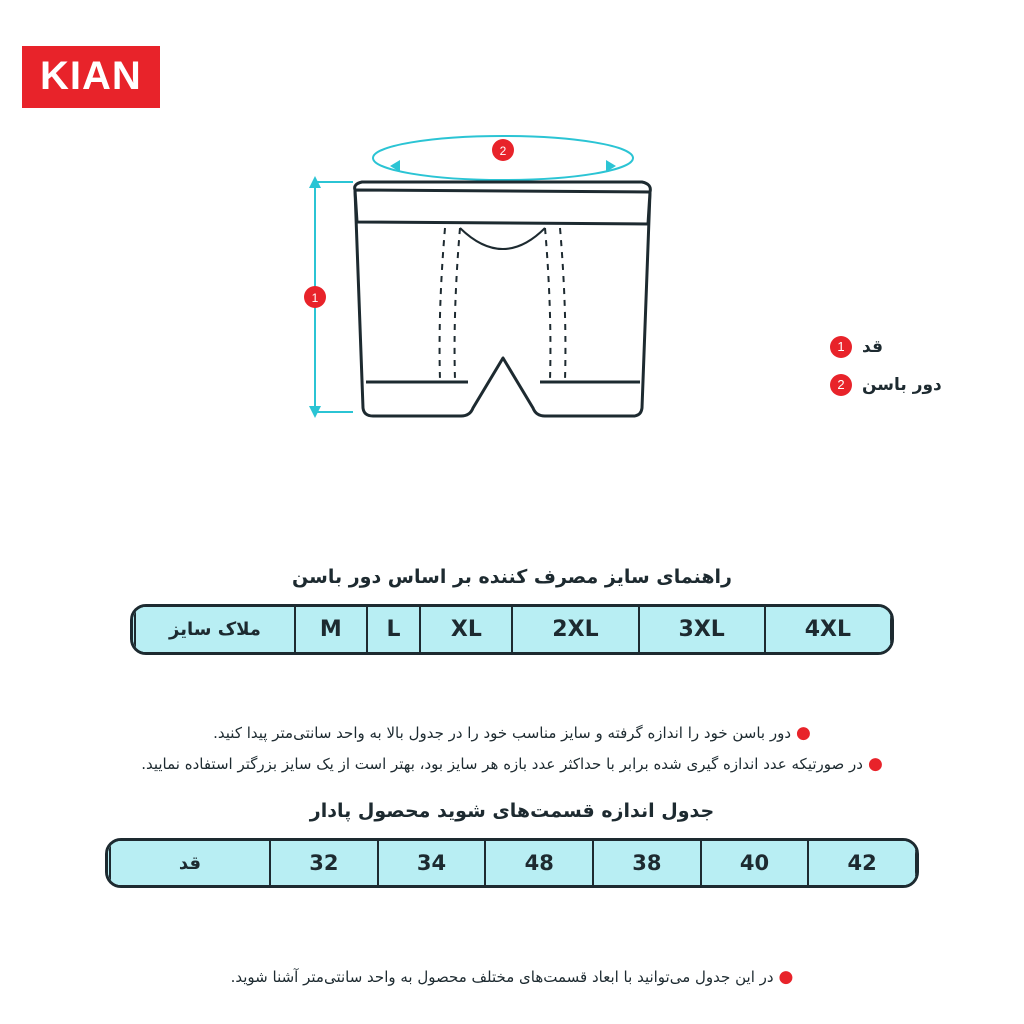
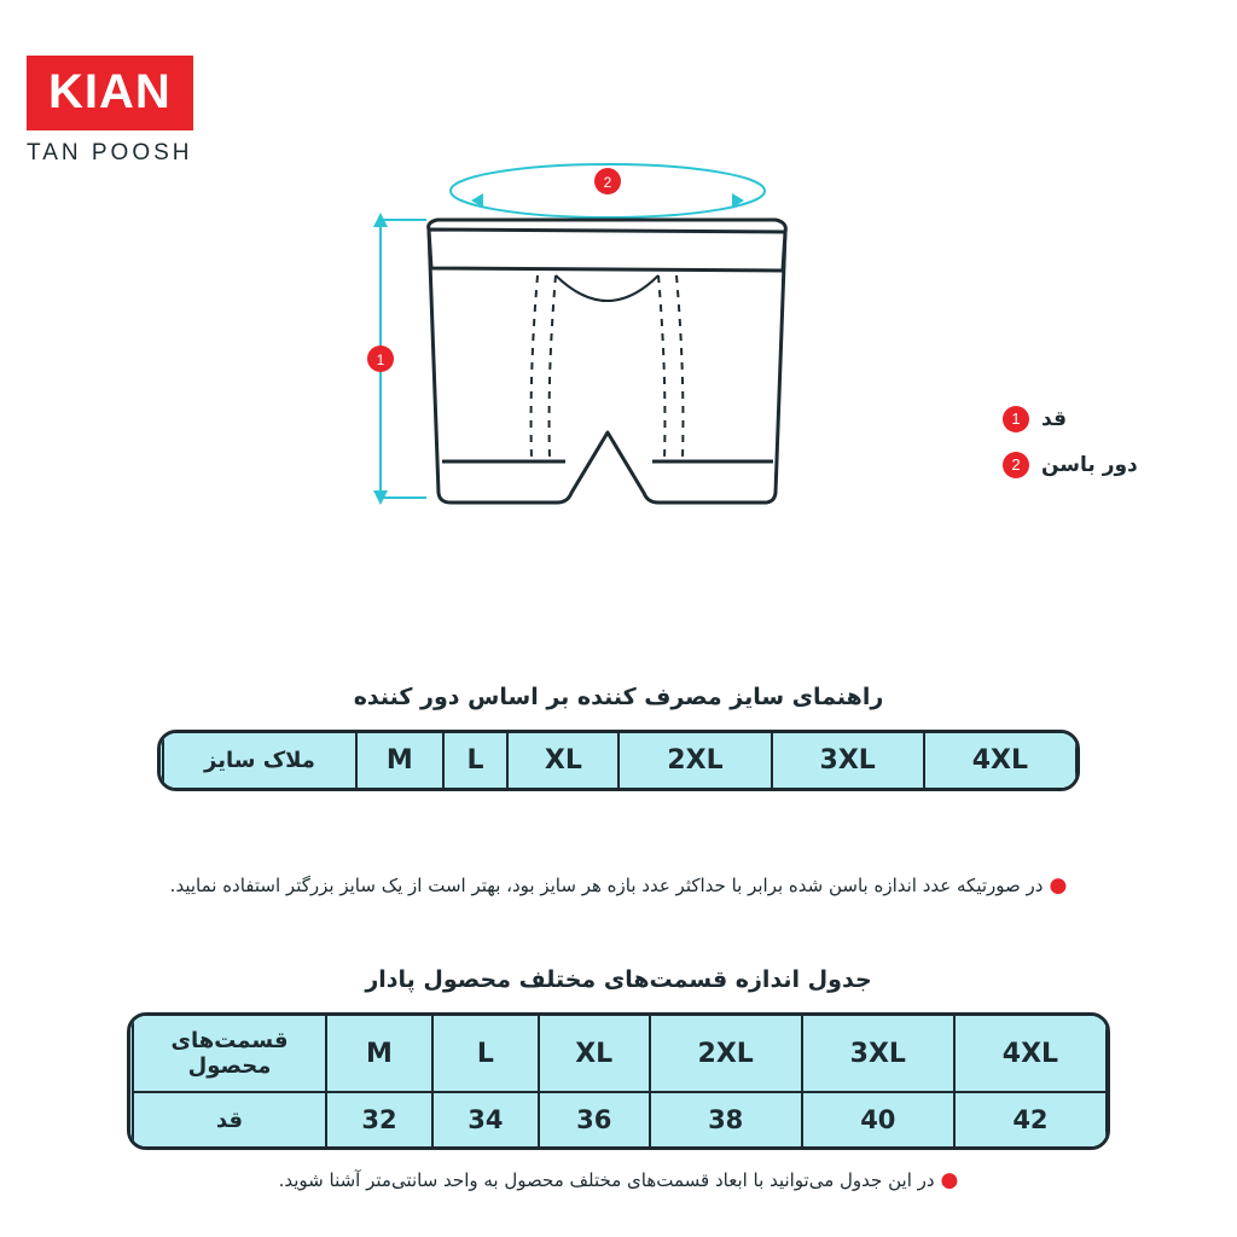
  KIAN
+ TAN POOSH
  2
  1
  قد
  1
  دور باسن
  2
- راهنمای سایز مصرف کننده بر اساس دور باسن
+ راهنمای سایز مصرف کننده بر اساس دور کننده
  4XL	3XL	2XL	XL	L	M	ملاک سایز
- ●دور باسن خود را اندازه گرفته و سایز مناسب خود را در جدول بالا به واحد سانتی‌متر پیدا کنید.
- ●در صورتیکه عدد اندازه گیری شده برابر با حداکثر عدد بازه هر سایز بود، بهتر است از یک سایز بزرگتر استفاده نمایید.
+ ●در صورتیکه عدد اندازه باسن شده برابر با حداکثر عدد بازه هر سایز بود، بهتر است از یک سایز بزرگتر استفاده نمایید.
- جدول اندازه قسمت‌های شوید محصول پادار
+ جدول اندازه قسمت‌های مختلف محصول پادار
+ 4XL	3XL	2XL	XL	L	M	قسمت‌های محصول
- 42	40	38	48	34	32	قد
+ 42	40	38	36	34	32	قد
  ●در این جدول می‌توانید با ابعاد قسمت‌های مختلف محصول به واحد سانتی‌متر آشنا شوید.
